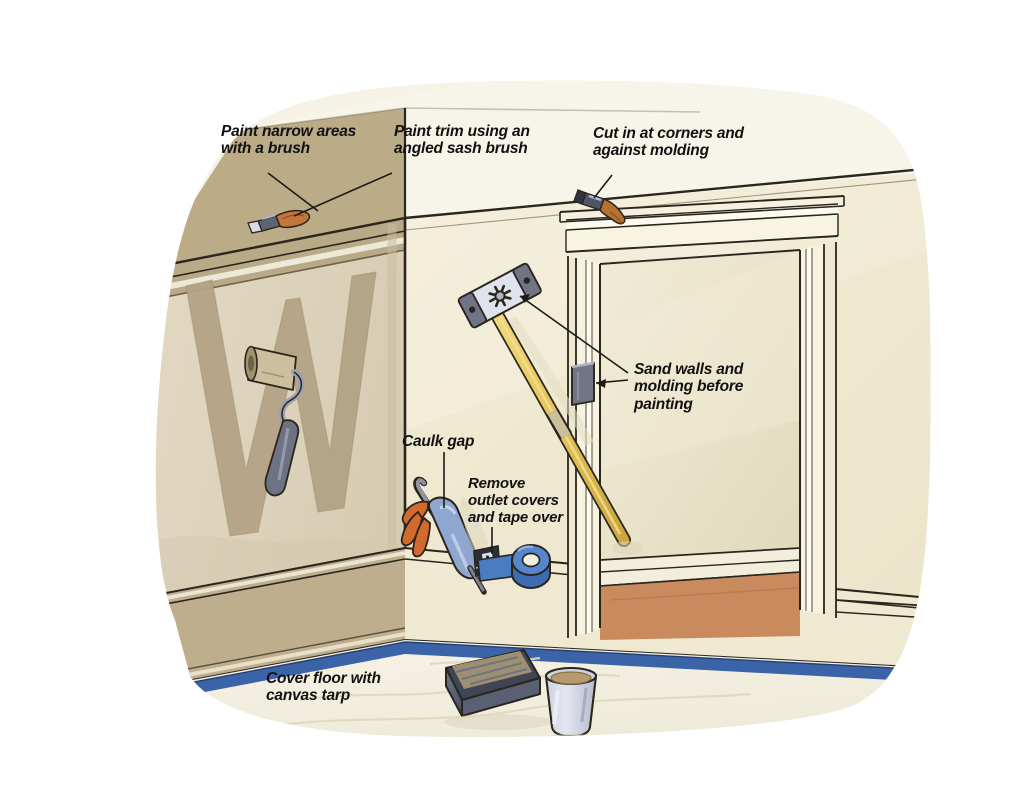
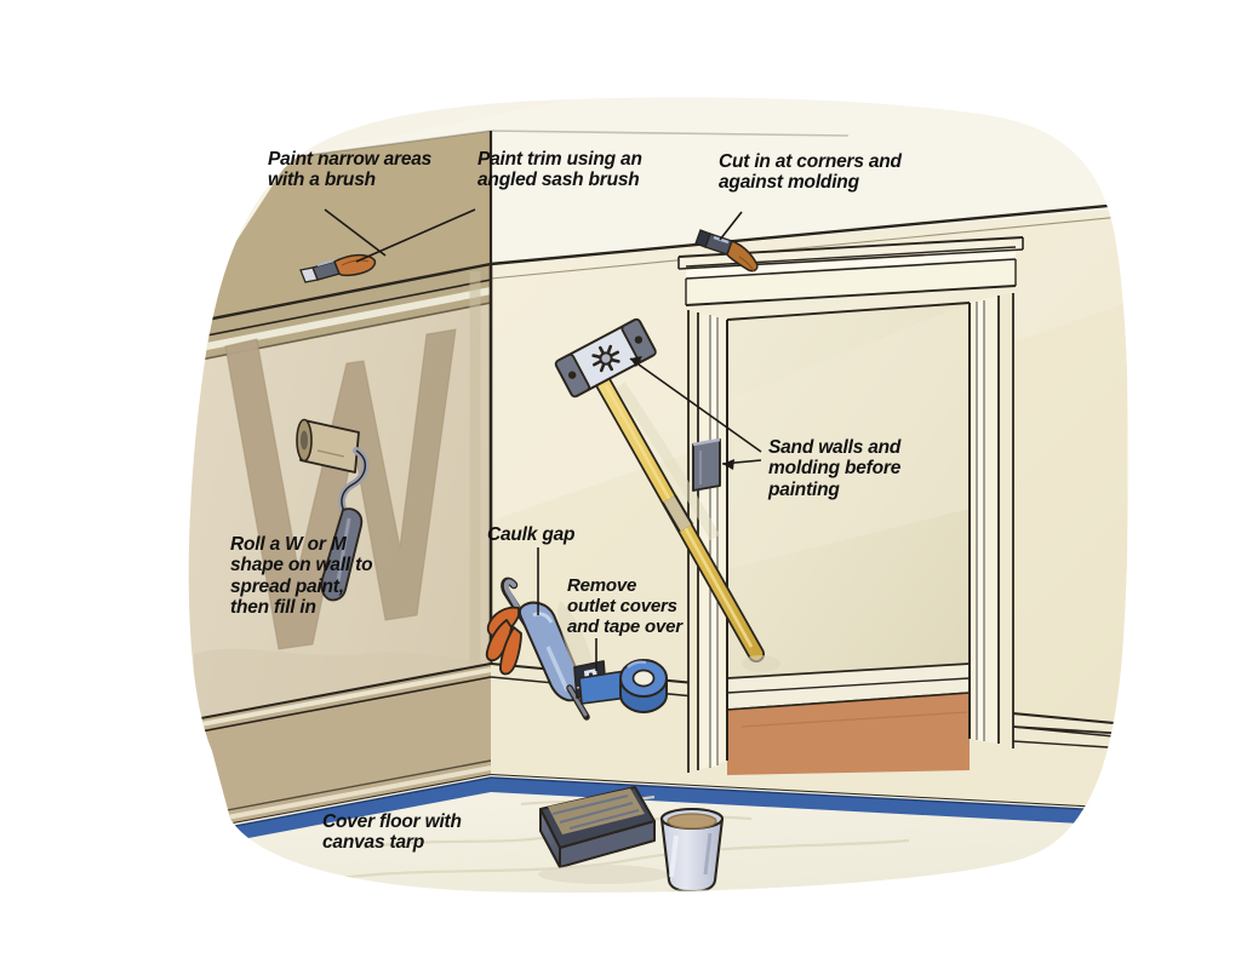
  Paint narrow areas
  with a brush
  Paint trim using an
  angled sash brush
  Cut in at corners and
  against molding
  Sand walls and
  molding before
  painting
+ Roll a W or M
+ shape on wall to
+ spread paint,
+ then fill in
  Caulk gap
  Remove
  outlet covers
  and tape over
  Cover floor with
  canvas tarp
